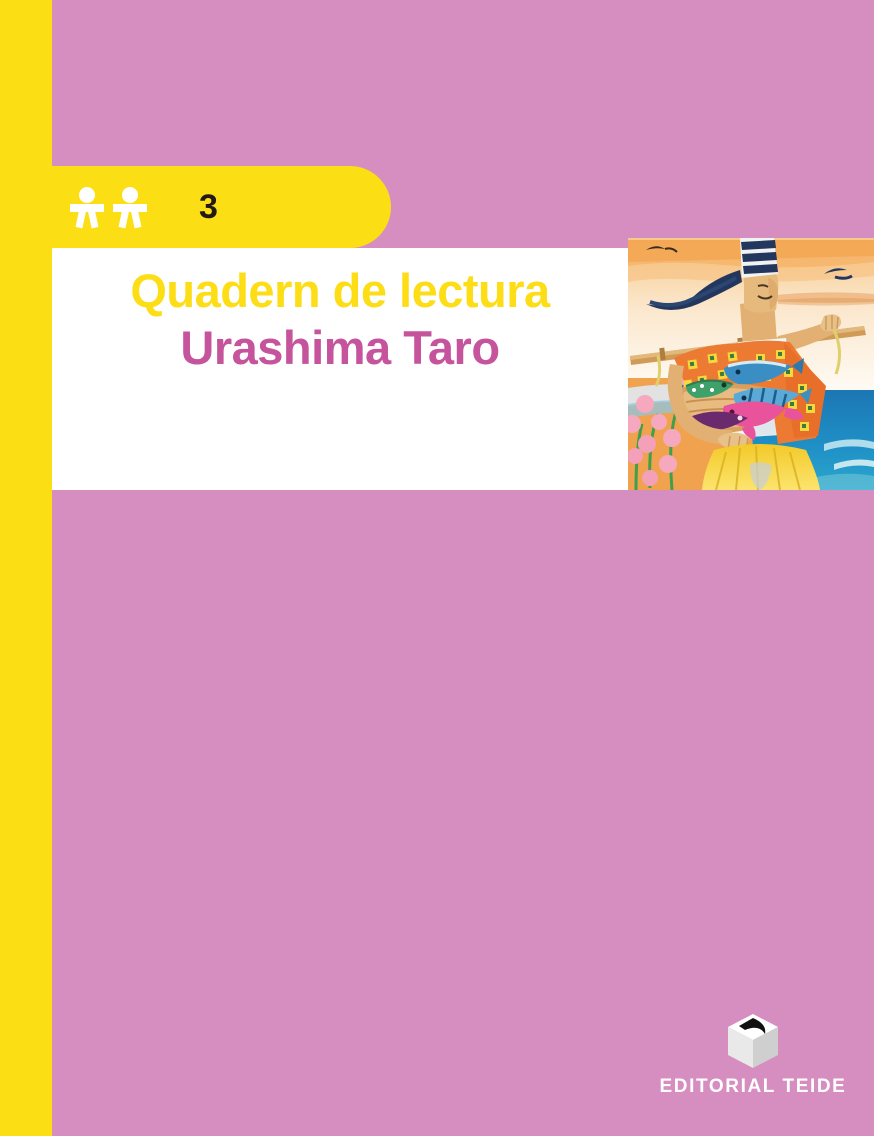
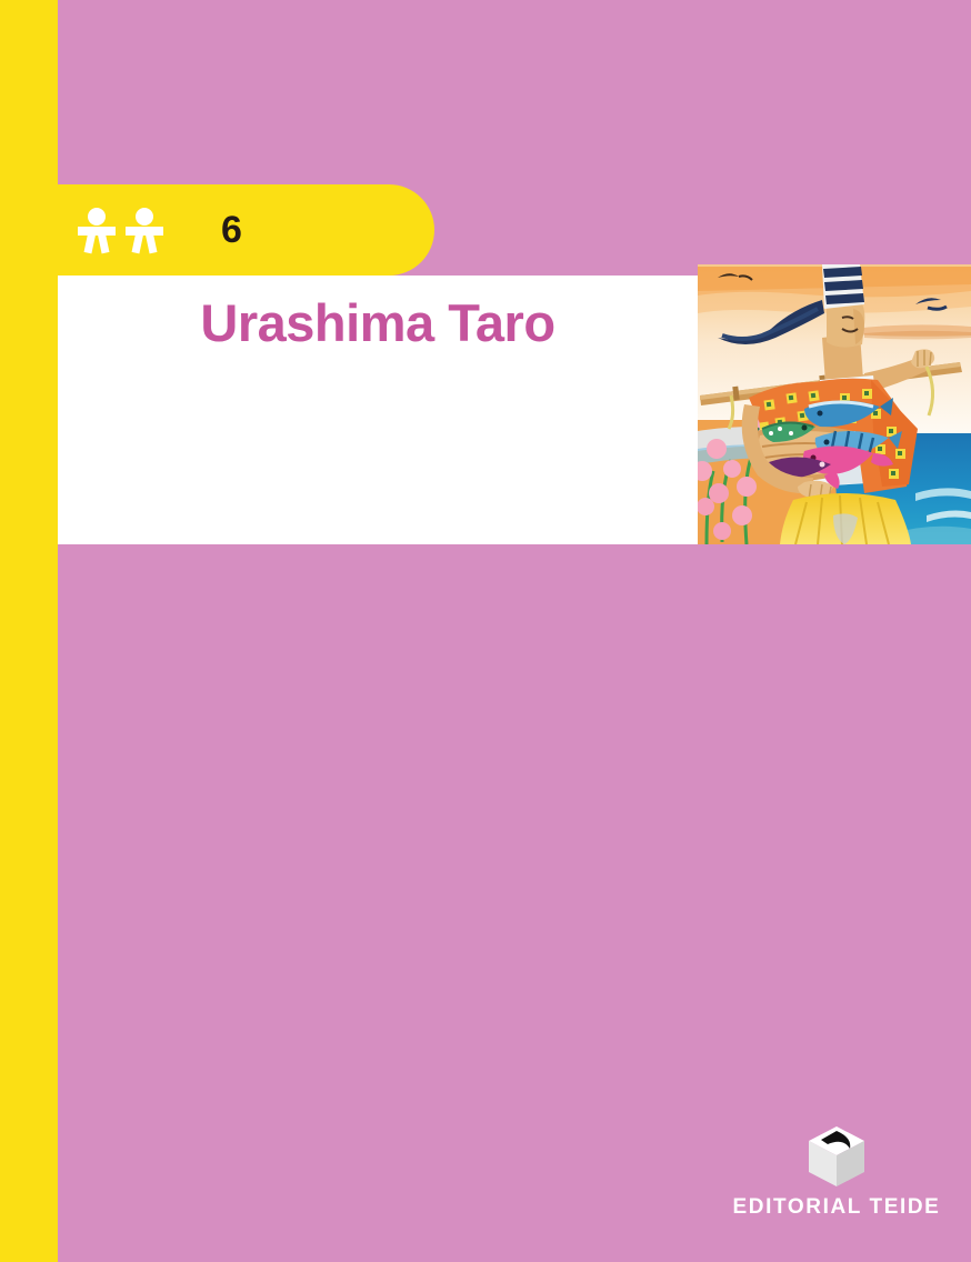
- 3
+ 6
- Quadern de lectura
  Urashima Taro
  EDITORIAL TEIDE
